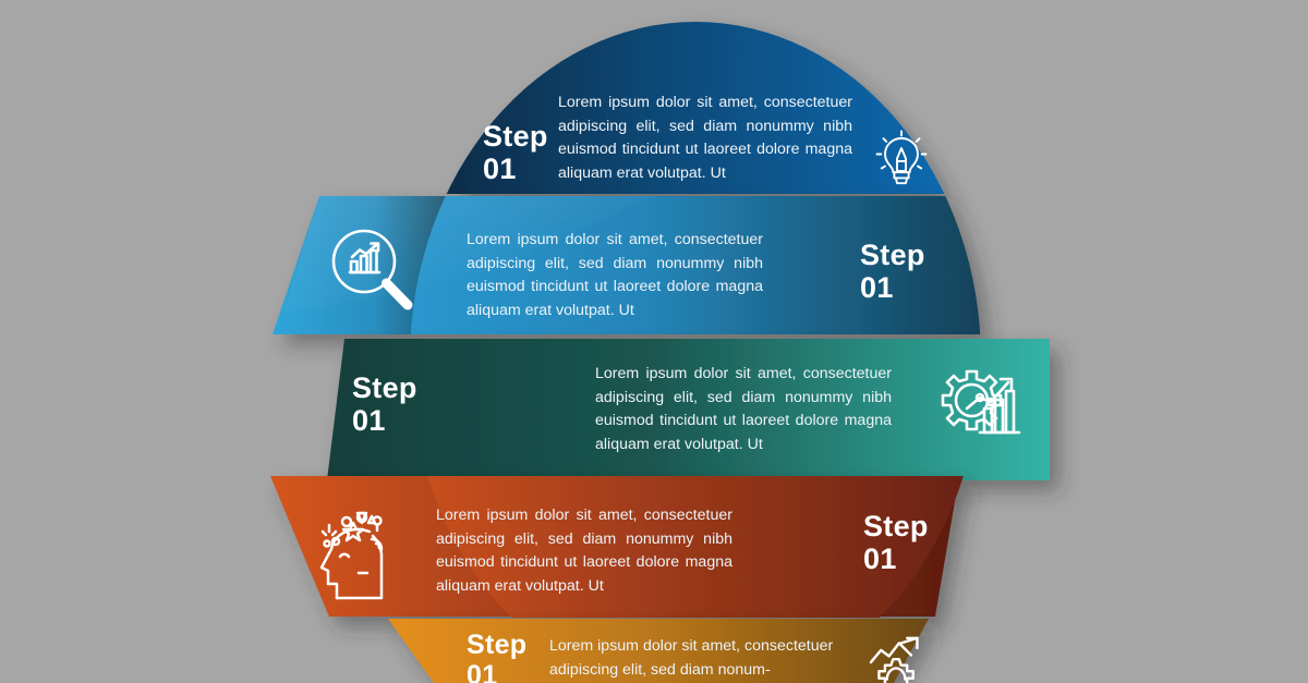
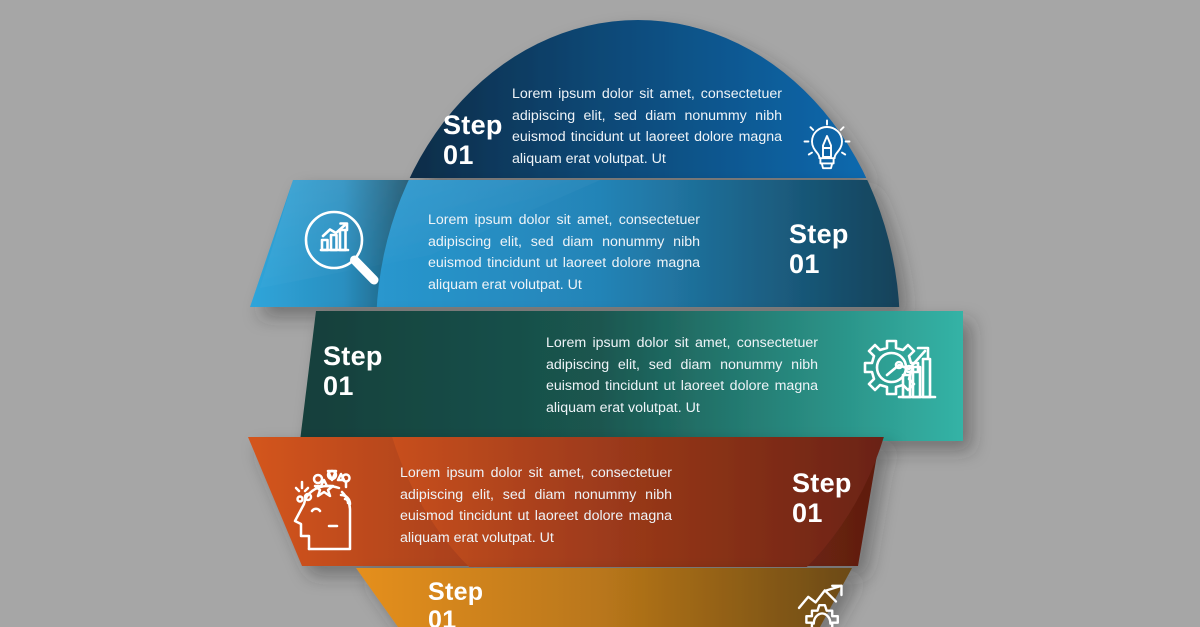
  Step
  01
  Lorem ipsum dolor sit amet, consectetuer adipiscing elit, sed diam nonummy nibh euismod tincidunt ut laoreet dolore magna aliquam erat volutpat. Ut
  Lorem ipsum dolor sit amet, consectetuer adipiscing elit, sed diam nonummy nibh euismod tincidunt ut laoreet dolore magna aliquam erat volutpat. Ut
  Step
  01
  Step
  01
  Lorem ipsum dolor sit amet, consectetuer adipiscing elit, sed diam nonummy nibh euismod tincidunt ut laoreet dolore magna aliquam erat volutpat. Ut
  Lorem ipsum dolor sit amet, consectetuer adipiscing elit, sed diam nonummy nibh euismod tincidunt ut laoreet dolore magna aliquam erat volutpat. Ut
  Step
  01
  Step
  01
- Lorem ipsum dolor sit amet, consectetuer adipiscing elit, sed diam nonum-
